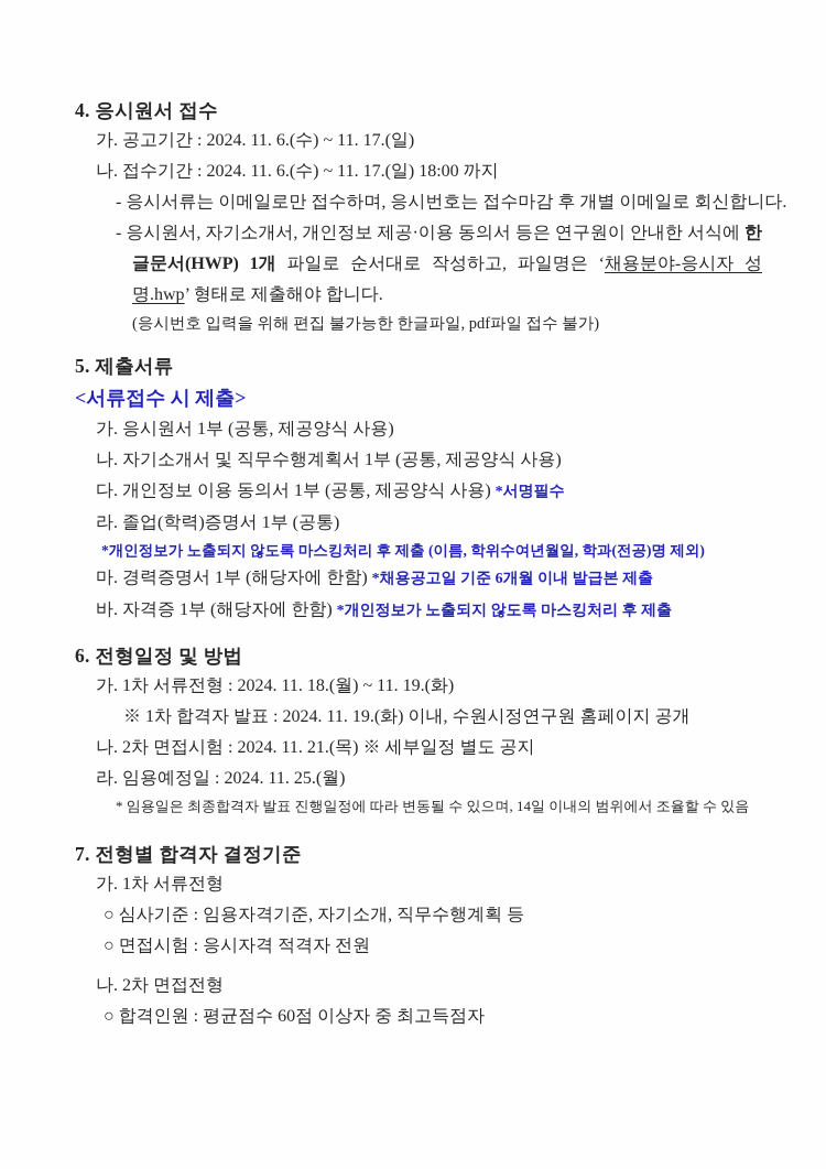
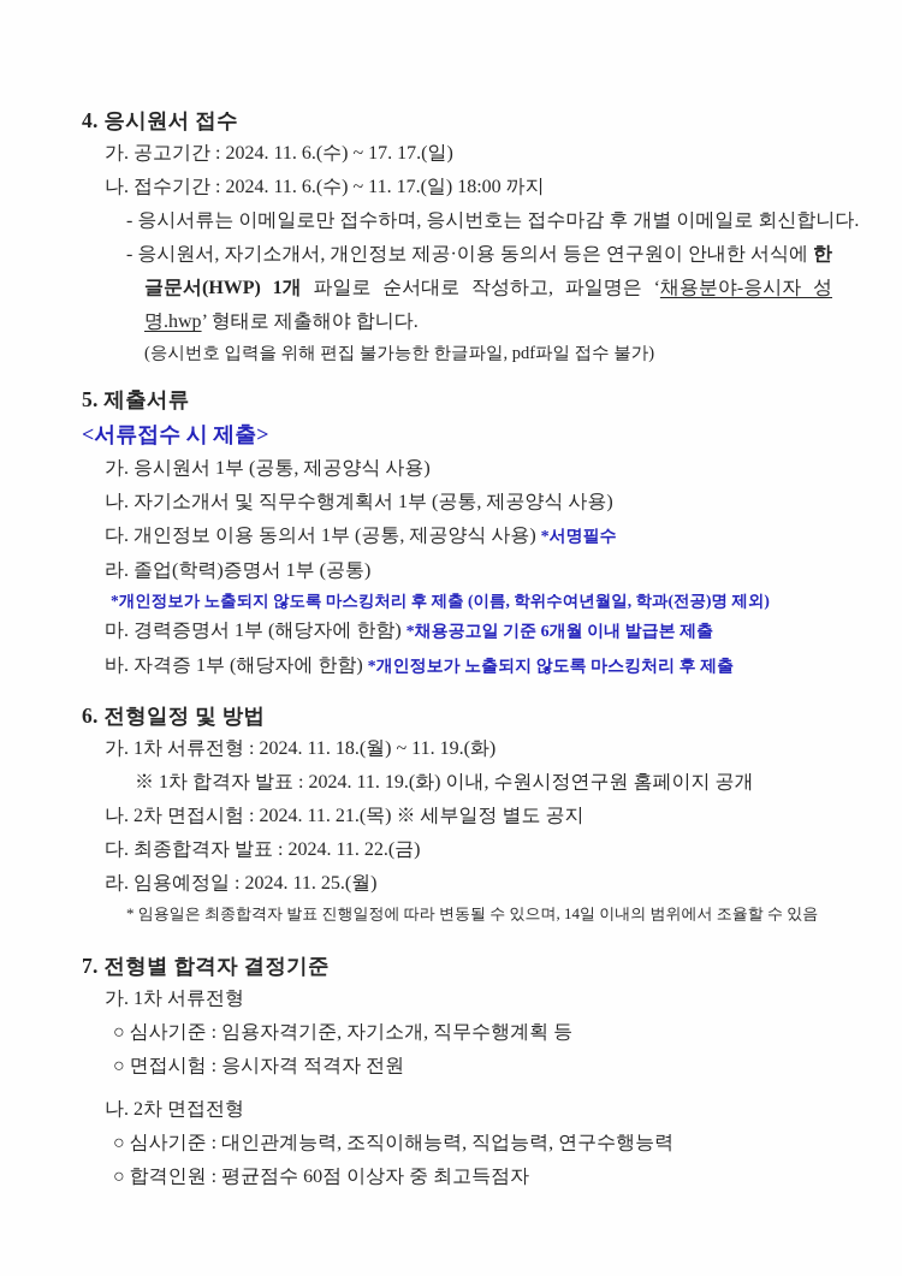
  4. 응시원서 접수
- 가. 공고기간 : 2024. 11. 6.(수) ~ 11. 17.(일)
+ 가. 공고기간 : 2024. 11. 6.(수) ~ 17. 17.(일)
  나. 접수기간 : 2024. 11. 6.(수) ~ 11. 17.(일) 18:00 까지
  - 응시서류는 이메일로만 접수하며, 응시번호는 접수마감 후 개별 이메일로 회신합니다.
  - 응시원서, 자기소개서, 개인정보 제공·이용 동의서 등은 연구원이 안내한 서식에 한
  글문서(HWP) 1개 파일로 순서대로 작성하고, 파일명은 ‘채용분야-응시자 성
  명.hwp’ 형태로 제출해야 합니다.
  (응시번호 입력을 위해 편집 불가능한 한글파일, pdf파일 접수 불가)
  5. 제출서류
  <서류접수 시 제출>
  가. 응시원서 1부 (공통, 제공양식 사용)
  나. 자기소개서 및 직무수행계획서 1부 (공통, 제공양식 사용)
  다. 개인정보 이용 동의서 1부 (공통, 제공양식 사용) *서명필수
  라. 졸업(학력)증명서 1부 (공통)
  *개인정보가 노출되지 않도록 마스킹처리 후 제출 (이름, 학위수여년월일, 학과(전공)명 제외)
  마. 경력증명서 1부 (해당자에 한함) *채용공고일 기준 6개월 이내 발급본 제출
  바. 자격증 1부 (해당자에 한함) *개인정보가 노출되지 않도록 마스킹처리 후 제출
  6. 전형일정 및 방법
  가. 1차 서류전형 : 2024. 11. 18.(월) ~ 11. 19.(화)
  ※ 1차 합격자 발표 : 2024. 11. 19.(화) 이내, 수원시정연구원 홈페이지 공개
  나. 2차 면접시험 : 2024. 11. 21.(목) ※ 세부일정 별도 공지
+ 다. 최종합격자 발표 : 2024. 11. 22.(금)
  라. 임용예정일 : 2024. 11. 25.(월)
  * 임용일은 최종합격자 발표 진행일정에 따라 변동될 수 있으며, 14일 이내의 범위에서 조율할 수 있음
  7. 전형별 합격자 결정기준
  가. 1차 서류전형
  ○ 심사기준 : 임용자격기준, 자기소개, 직무수행계획 등
  ○ 면접시험 : 응시자격 적격자 전원
  나. 2차 면접전형
+ ○ 심사기준 : 대인관계능력, 조직이해능력, 직업능력, 연구수행능력
  ○ 합격인원 : 평균점수 60점 이상자 중 최고득점자
